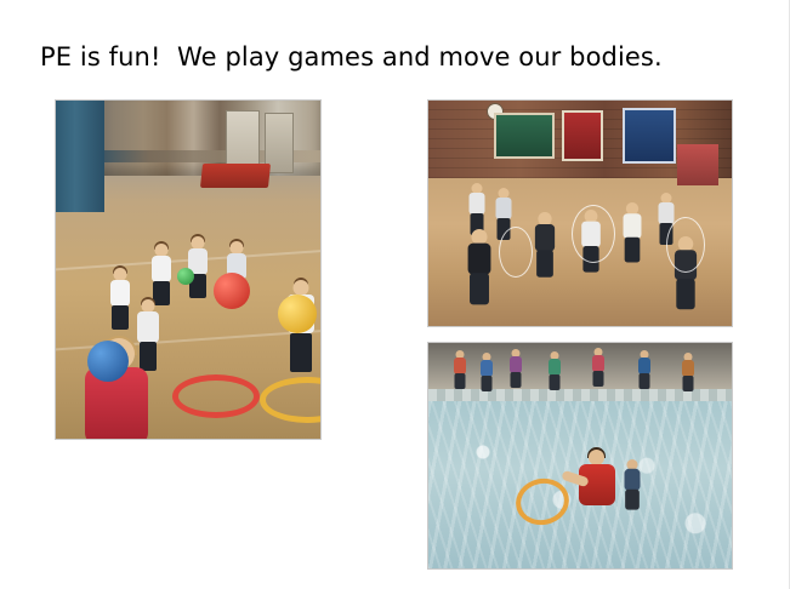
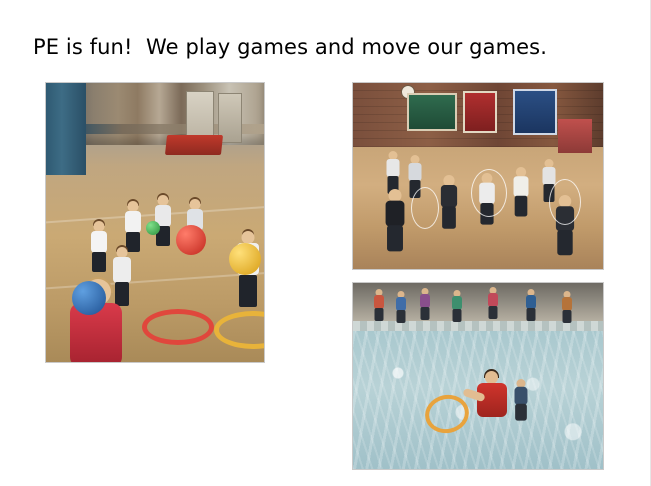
- PE is fun! We play games and move our bodies.
+ PE is fun! We play games and move our games.
